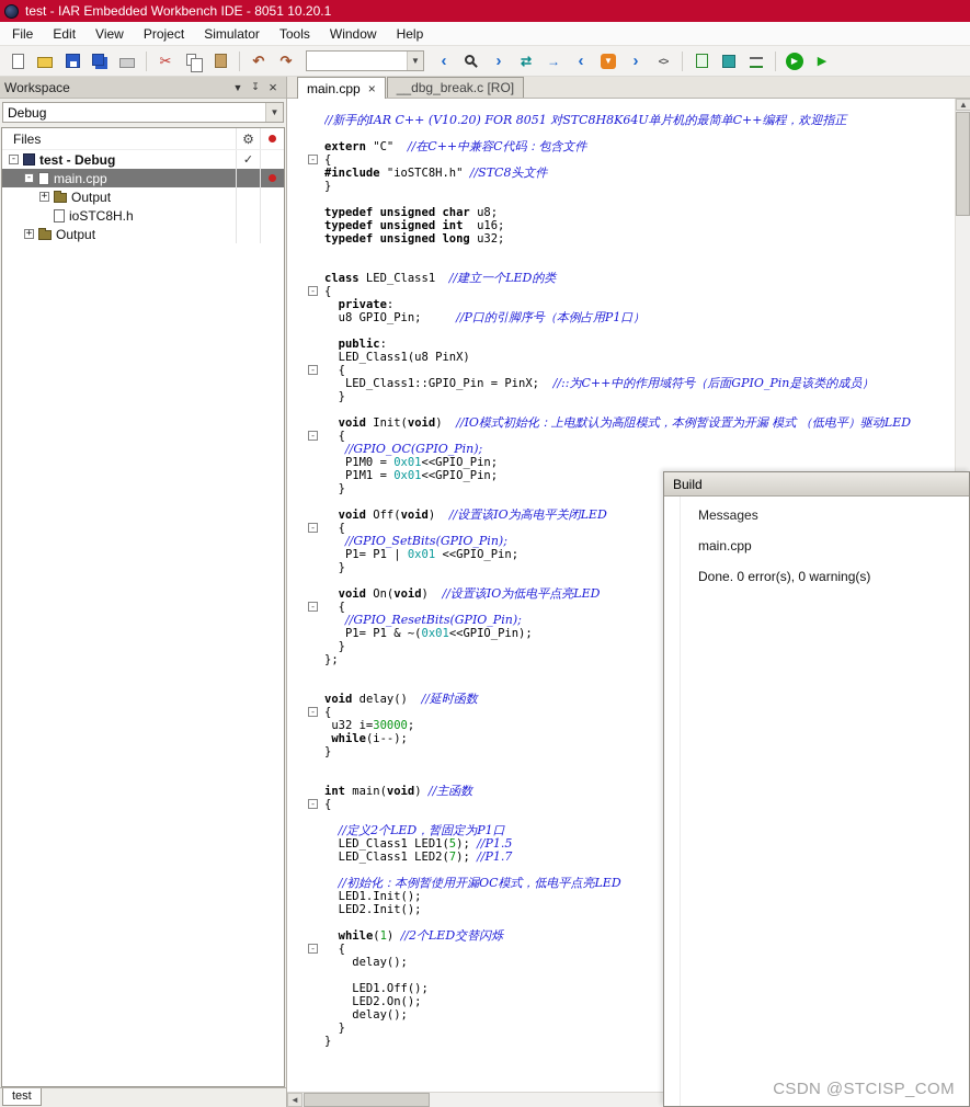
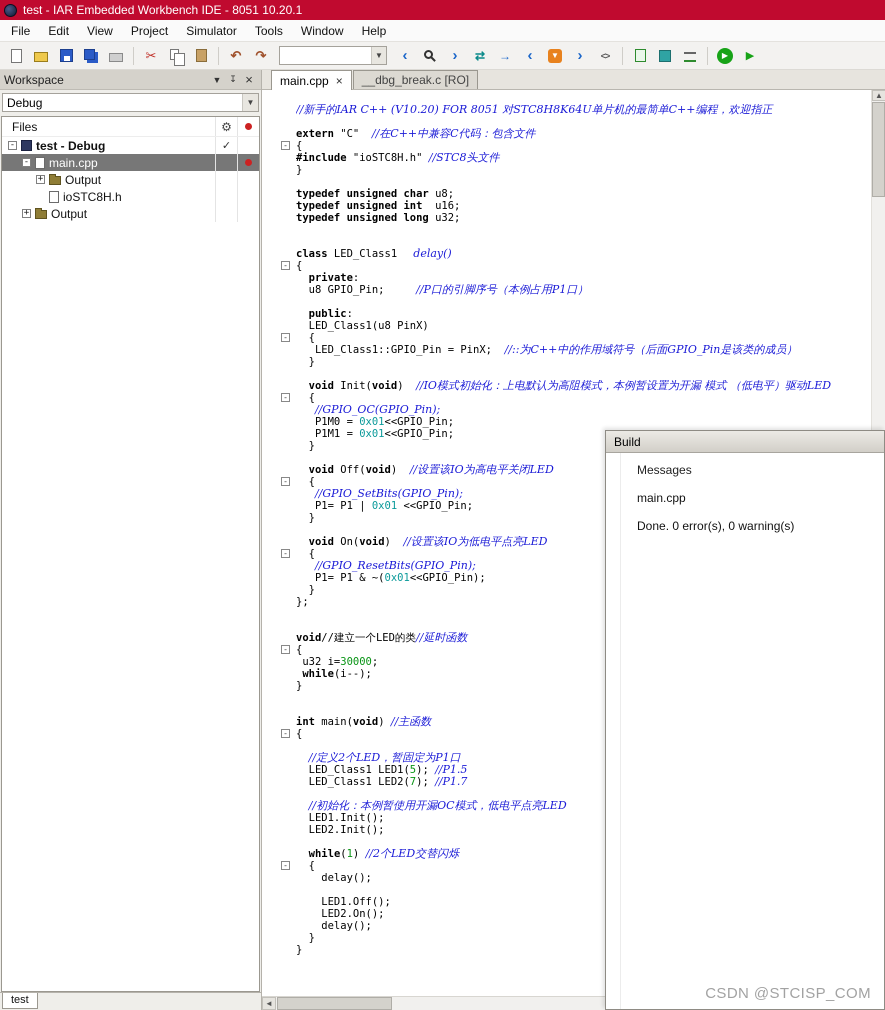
  test - IAR Embedded Workbench IDE - 8051 10.20.1
  File
  Edit
  View
  Project
  Simulator
  Tools
  Window
  Help
  ✂
  ↶
  ↷
  ▼
  ‹
  ›
  ⇄
  →
  ‹
  ▼
  ›
  <>
  ▶
  ▶
  Workspace
  ▼
  ↧
  ×
  Debug
  ▼
  Files
  ⚙
  -
  test - Debug
  ✓
  -
  main.cpp
  +
  Output
  ioSTC8H.h
  +
  Output
  test
  main.cpp
  ×
  __dbg_break.c [RO]
  //新手的IAR C++ (V10.20) FOR 8051 对STC8H8K64U单片机的最简单C++编程，欢迎指正
  extern "C" //在C++中兼容C代码：包含文件
  -
  {
  #include "ioSTC8H.h" //STC8头文件
  }
  typedef unsigned char u8;
  typedef unsigned int u16;
  typedef unsigned long u32;
- class LED_Class1 //建立一个LED的类
+ class LED_Class1 delay()
  -
  {
  private:
  u8 GPIO_Pin; //P口的引脚序号（本例占用P1口）
  public:
  LED_Class1(u8 PinX)
  -
  {
  LED_Class1::GPIO_Pin = PinX; //::为C++中的作用域符号（后面GPIO_Pin是该类的成员）
  }
  void Init(void) //IO模式初始化：上电默认为高阻模式，本例暂设置为开漏 模式 （低电平）驱动LED
  -
  {
  //GPIO_OC(GPIO_Pin);
  P1M0 = 0x01<<GPIO_Pin;
  P1M1 = 0x01<<GPIO_Pin;
  }
  void Off(void) //设置该IO为高电平关闭LED
  -
  {
  //GPIO_SetBits(GPIO_Pin);
  P1= P1 | 0x01 <<GPIO_Pin;
  }
  void On(void) //设置该IO为低电平点亮LED
  -
  {
  //GPIO_ResetBits(GPIO_Pin);
  P1= P1 & ~(0x01<<GPIO_Pin);
  }
  };
- void delay() //延时函数
+ void//建立一个LED的类//延时函数
  -
  {
  u32 i=30000;
  while(i--);
  }
  int main(void) //主函数
  -
  {
  //定义2个LED，暂固定为P1口
  LED_Class1 LED1(5); //P1.5
  LED_Class1 LED2(7); //P1.7
  //初始化：本例暂使用开漏OC模式，低电平点亮LED
  LED1.Init();
  LED2.Init();
  while(1) //2个LED交替闪烁
  -
  {
  delay();
  LED1.Off();
  LED2.On();
  delay();
  }
  }
  ▲
  ◄
  Build
  Messages
  main.cpp
  Done. 0 error(s), 0 warning(s)
  CSDN @STCISP_COM
